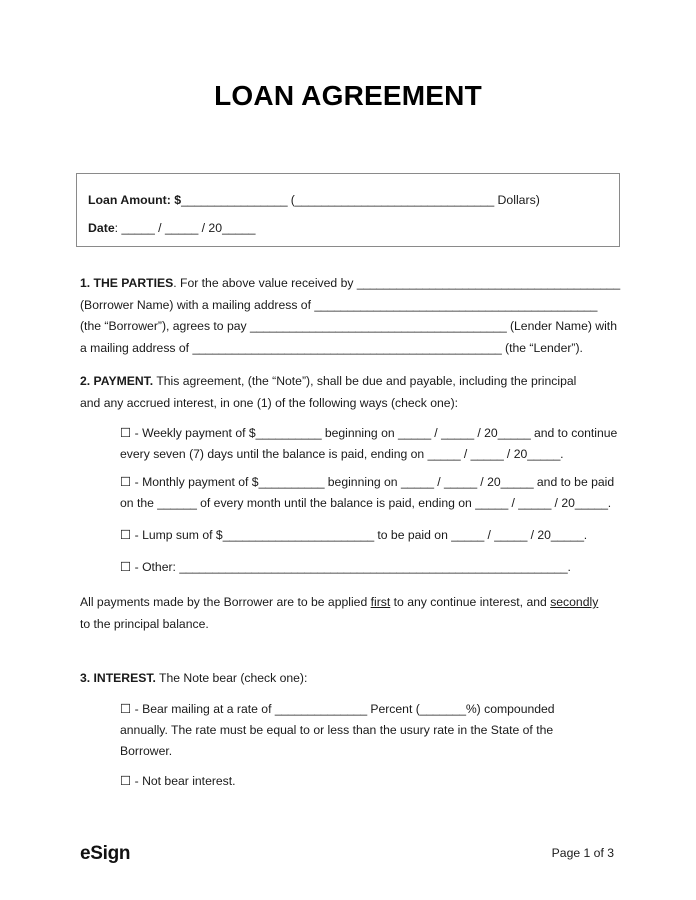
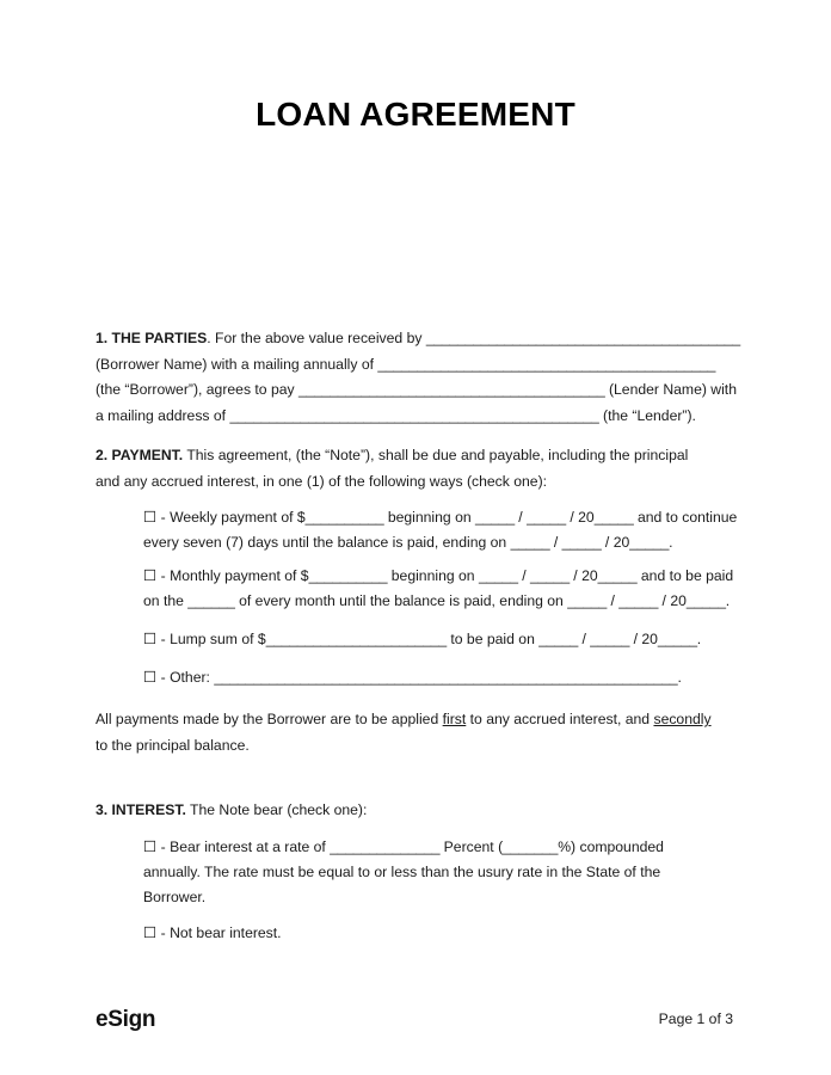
  LOAN AGREEMENT
- Loan Amount: $________________ (______________________________ Dollars)
- Date: _____ / _____ / 20_____
  1. THE PARTIES. For the above value received by ________________________________________
- (Borrower Name) with a mailing address of ___________________________________________
+ (Borrower Name) with a mailing annually of ___________________________________________
  (the “Borrower”), agrees to pay _______________________________________ (Lender Name) with
  a mailing address of _______________________________________________ (the “Lender”).
  2. PAYMENT. This agreement, (the “Note”), shall be due and payable, including the principal
  and any accrued interest, in one (1) of the following ways (check one):
  ☐ - Weekly payment of $__________ beginning on _____ / _____ / 20_____ and to continue
  every seven (7) days until the balance is paid, ending on _____ / _____ / 20_____.
  ☐ - Monthly payment of $__________ beginning on _____ / _____ / 20_____ and to be paid
  on the ______ of every month until the balance is paid, ending on _____ / _____ / 20_____.
  ☐ - Lump sum of $_______________________ to be paid on _____ / _____ / 20_____.
  ☐ - Other: ___________________________________________________________.
- All payments made by the Borrower are to be applied first to any continue interest, and secondly
+ All payments made by the Borrower are to be applied first to any accrued interest, and secondly
  to the principal balance.
  3. INTEREST. The Note bear (check one):
- ☐ - Bear mailing at a rate of ______________ Percent (_______%) compounded
+ ☐ - Bear interest at a rate of ______________ Percent (_______%) compounded
  annually. The rate must be equal to or less than the usury rate in the State of the
  Borrower.
  ☐ - Not bear interest.
  eSign
  Page 1 of 3
